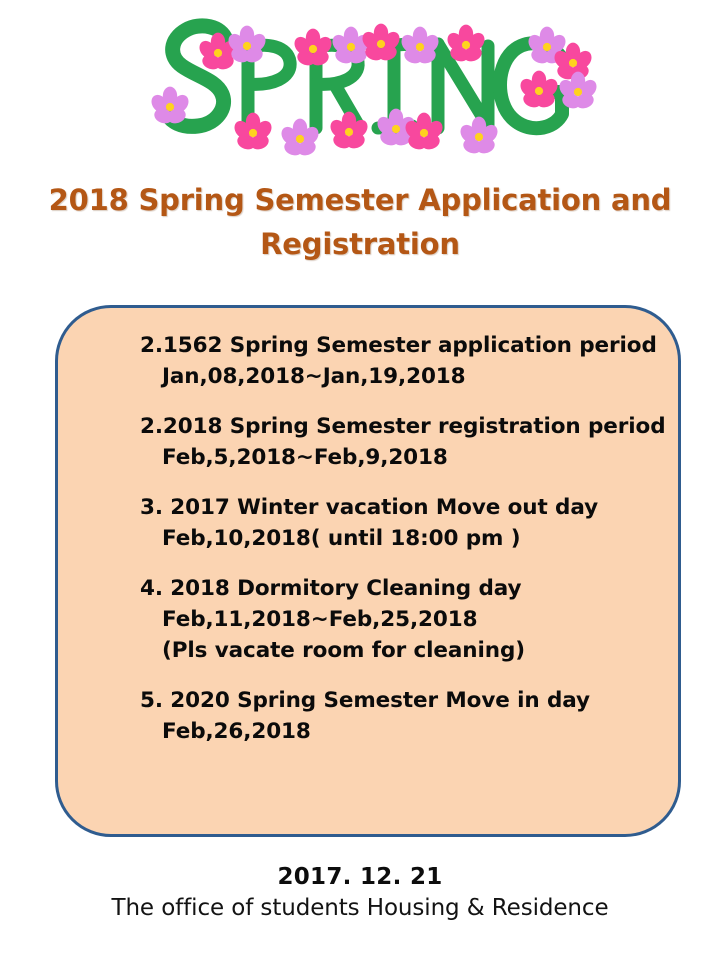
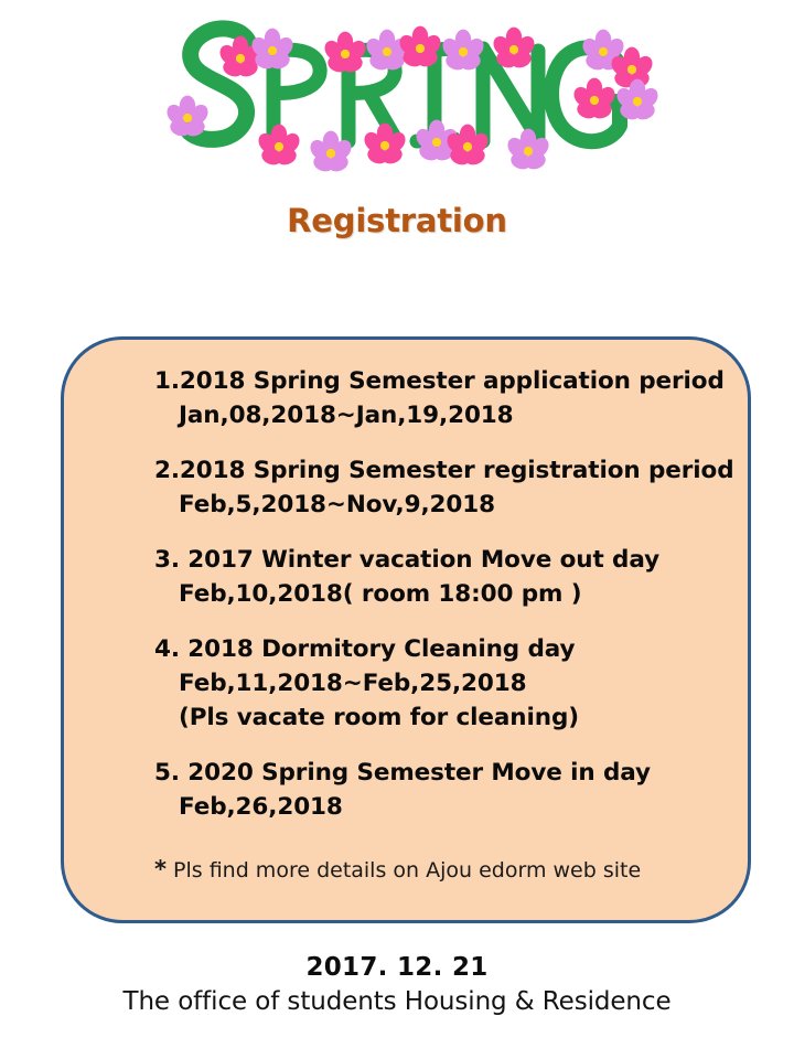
- 2018 Spring Semester Application and
  Registration
- 2.1562 Spring Semester application period
+ 1.2018 Spring Semester application period
  Jan,08,2018~Jan,19,2018
  2.2018 Spring Semester registration period
- Feb,5,2018~Feb,9,2018
+ Feb,5,2018~Nov,9,2018
  3. 2017 Winter vacation Move out day
- Feb,10,2018( until 18:00 pm )
+ Feb,10,2018( room 18:00 pm )
  4. 2018 Dormitory Cleaning day
  Feb,11,2018~Feb,25,2018
  (Pls vacate room for cleaning)
  5. 2020 Spring Semester Move in day
  Feb,26,2018
+ * Pls find more details on Ajou edorm web site
  2017. 12. 21
  The office of students Housing & Residence
